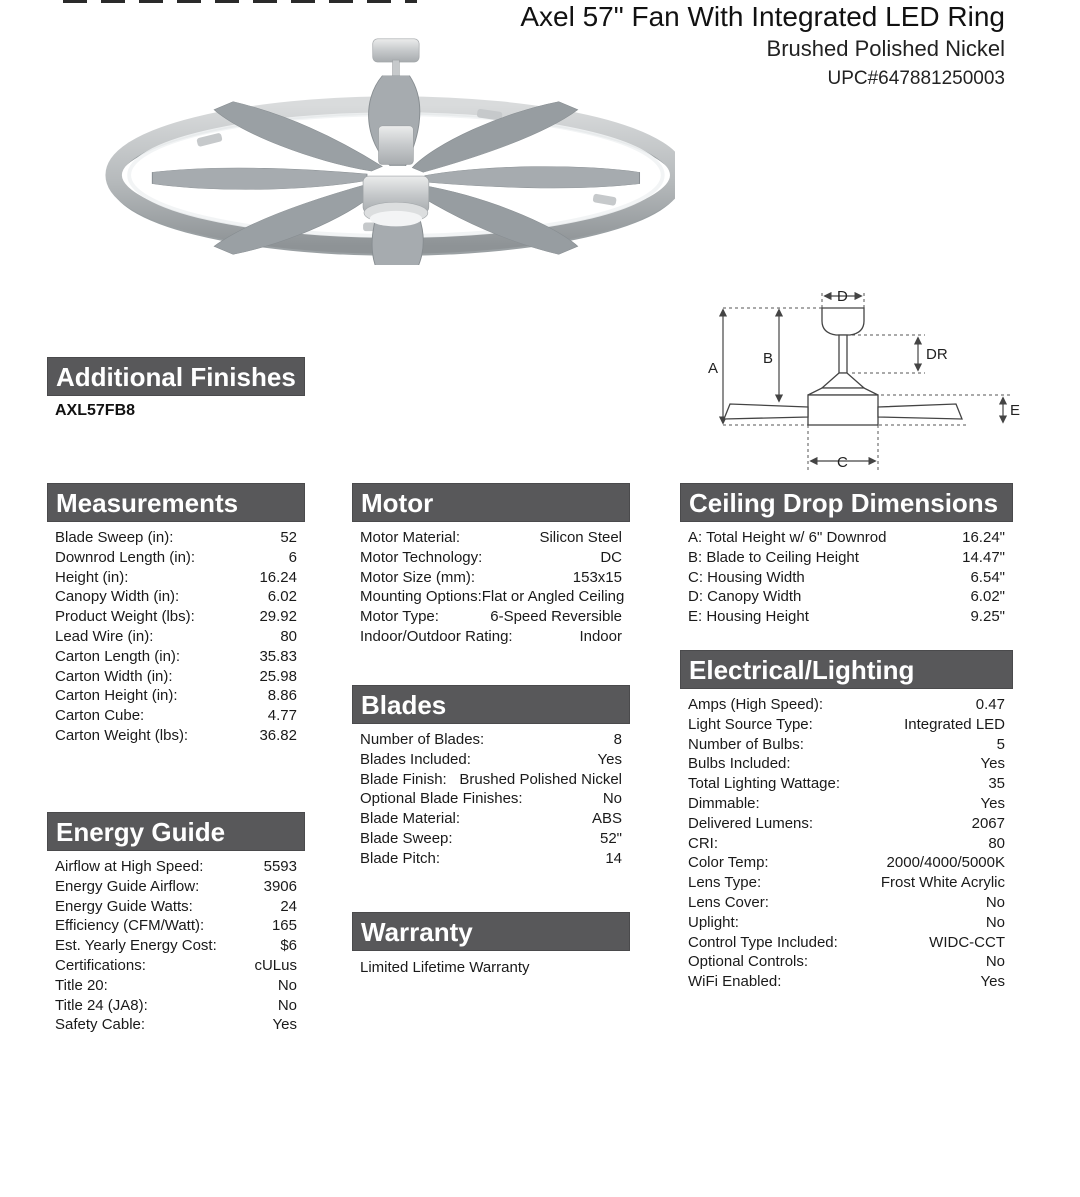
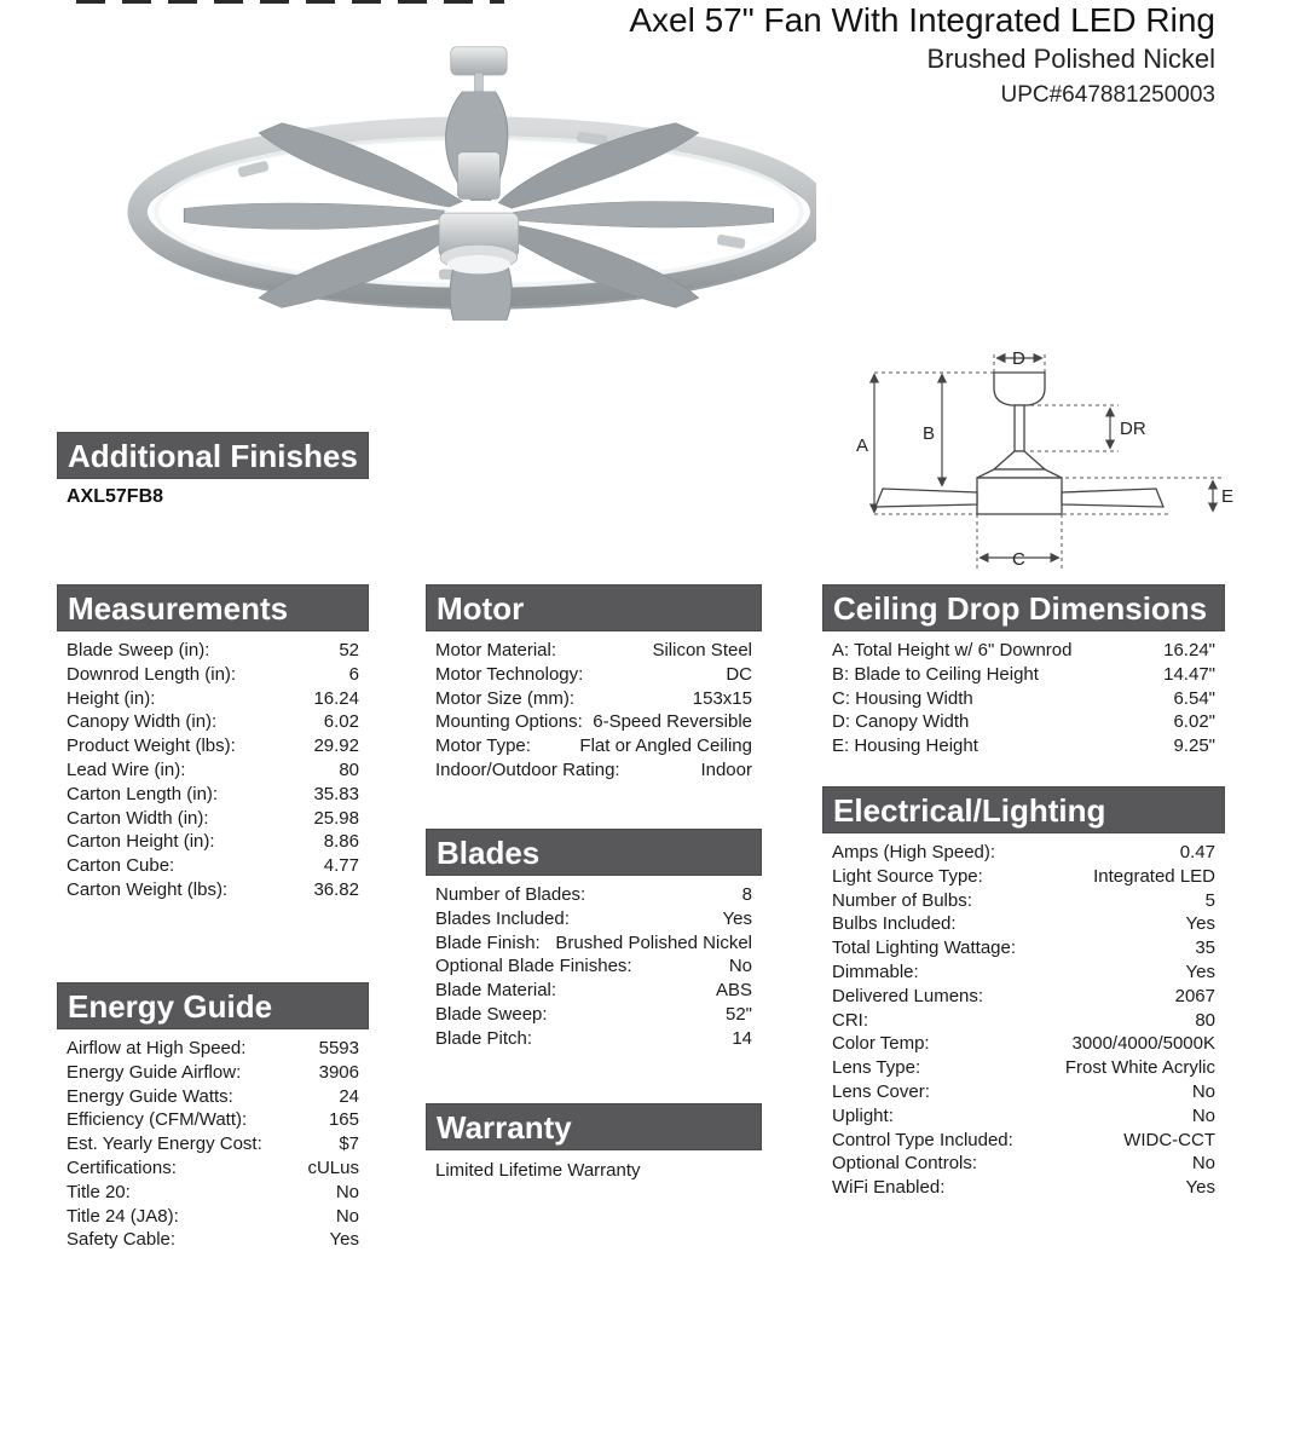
  Axel 57" Fan With Integrated LED Ring
  Brushed Polished Nickel
  UPC#647881250003
  A
  B
  C
  D
  DR
  E
  Additional Finishes
  AXL57FB8
  Measurements
  Blade Sweep (in):
  52
  Downrod Length (in):
  6
  Height (in):
  16.24
  Canopy Width (in):
  6.02
  Product Weight (lbs):
  29.92
  Lead Wire (in):
  80
  Carton Length (in):
  35.83
  Carton Width (in):
  25.98
  Carton Height (in):
  8.86
  Carton Cube:
  4.77
  Carton Weight (lbs):
  36.82
  Energy Guide
  Airflow at High Speed:
  5593
  Energy Guide Airflow:
  3906
  Energy Guide Watts:
  24
  Efficiency (CFM/Watt):
  165
  Est. Yearly Energy Cost:
- $6
+ $7
  Certifications:
  cULus
  Title 20:
  No
  Title 24 (JA8):
  No
  Safety Cable:
  Yes
  Motor
  Motor Material:
  Silicon Steel
  Motor Technology:
  DC
  Motor Size (mm):
  153x15
  Mounting Options:
- Flat or Angled Ceiling
+ 6-Speed Reversible
  Motor Type:
- 6-Speed Reversible
+ Flat or Angled Ceiling
  Indoor/Outdoor Rating:
  Indoor
  Blades
  Number of Blades:
  8
  Blades Included:
  Yes
  Blade Finish:
  Brushed Polished Nickel
  Optional Blade Finishes:
  No
  Blade Material:
  ABS
  Blade Sweep:
  52"
  Blade Pitch:
  14
  Warranty
  Limited Lifetime Warranty
  Ceiling Drop Dimensions
  A: Total Height w/ 6" Downrod
  16.24"
  B: Blade to Ceiling Height
  14.47"
  C: Housing Width
  6.54"
  D: Canopy Width
  6.02"
  E: Housing Height
  9.25"
  Electrical/Lighting
  Amps (High Speed):
  0.47
  Light Source Type:
  Integrated LED
  Number of Bulbs:
  5
  Bulbs Included:
  Yes
  Total Lighting Wattage:
  35
  Dimmable:
  Yes
  Delivered Lumens:
  2067
  CRI:
  80
  Color Temp:
- 2000/4000/5000K
+ 3000/4000/5000K
  Lens Type:
  Frost White Acrylic
  Lens Cover:
  No
  Uplight:
  No
  Control Type Included:
  WIDC-CCT
  Optional Controls:
  No
  WiFi Enabled:
  Yes
